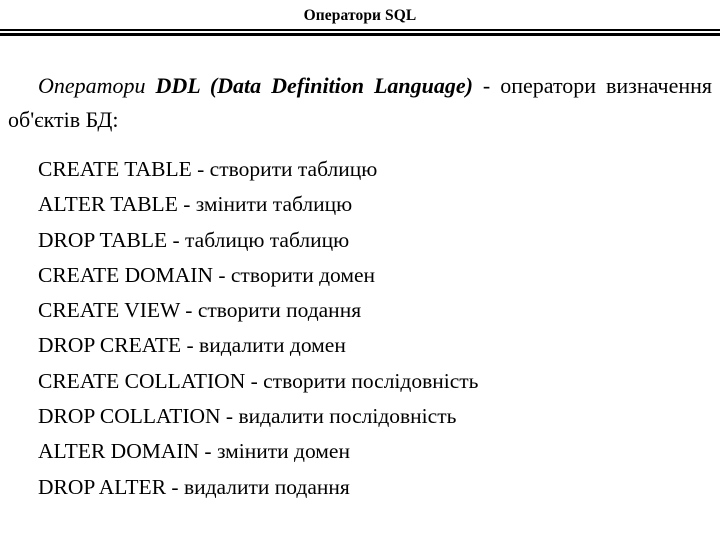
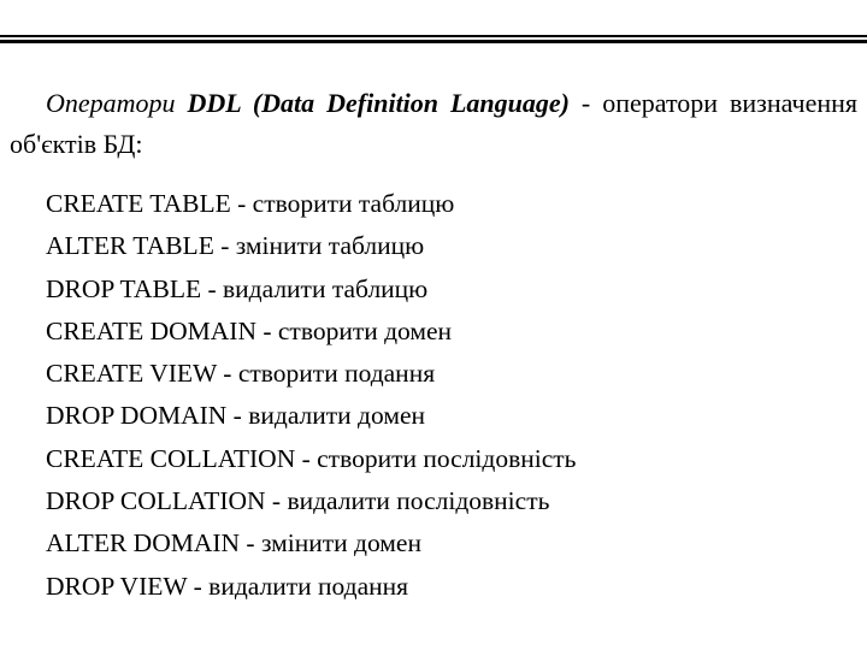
- Оператори SQL
  Оператори DDL (Data Definition Language) - оператори визначення об'єктів БД:
  CREATE TABLE - створити таблицю
  ALTER TABLE - змінити таблицю
- DROP TABLE - таблицю таблицю
+ DROP TABLE - видалити таблицю
  CREATE DOMAIN - створити домен
  CREATE VIEW - створити подання
- DROP CREATE - видалити домен
+ DROP DOMAIN - видалити домен
  CREATE COLLATION - створити послідовність
  DROP COLLATION - видалити послідовність
  ALTER DOMAIN - змінити домен
- DROP ALTER - видалити подання
+ DROP VIEW - видалити подання
